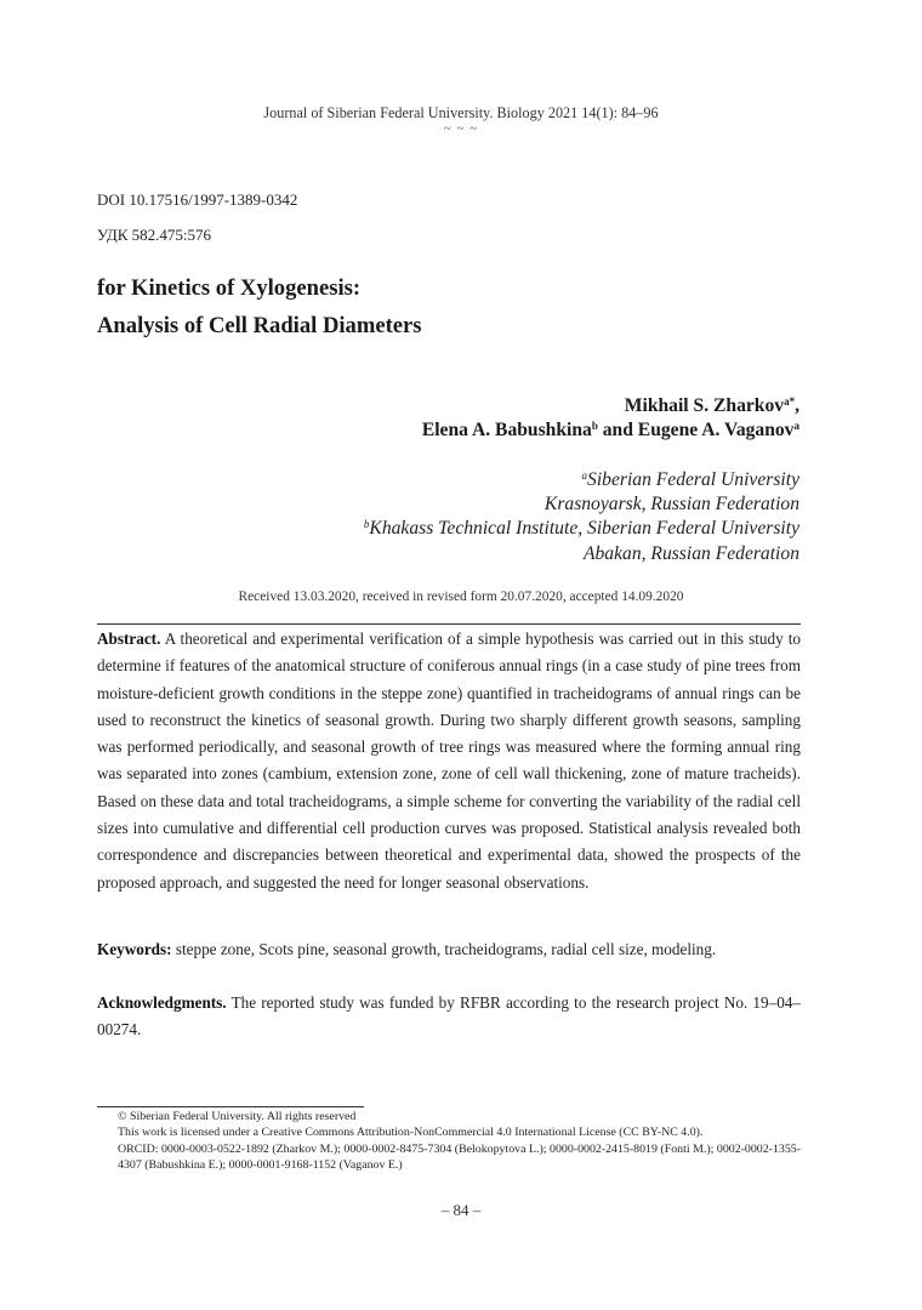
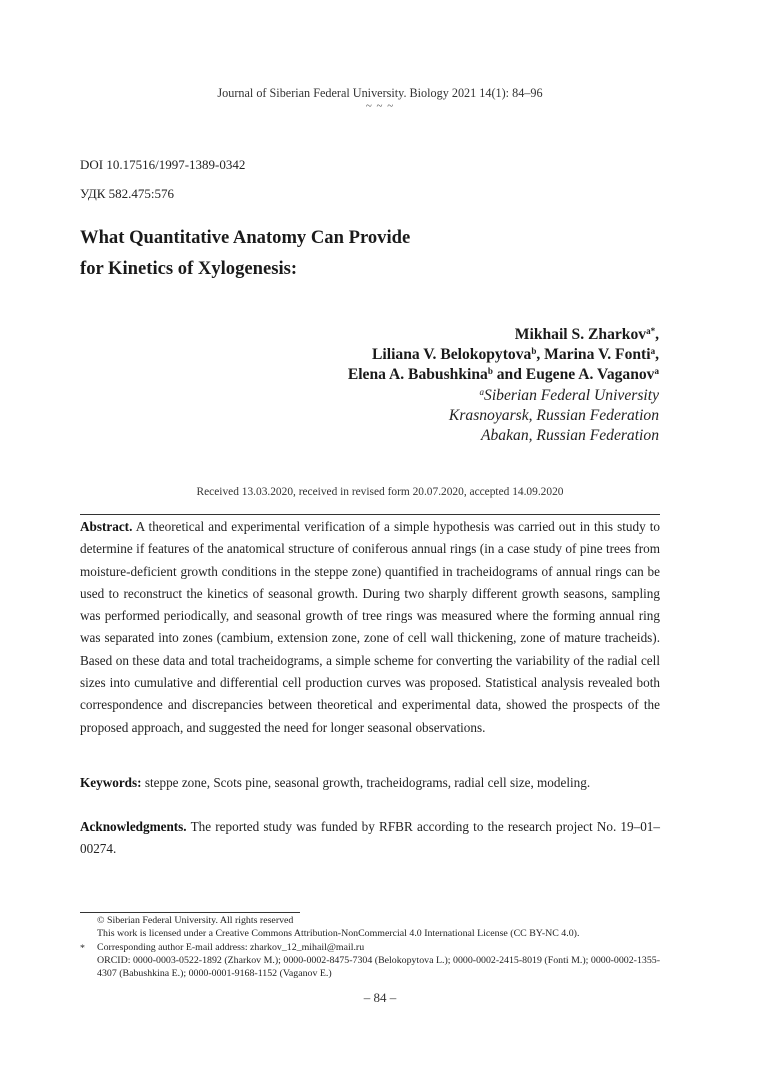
  Journal of Siberian Federal University. Biology 2021 14(1): 84–96
  ~ ~ ~
  DOI 10.17516/1997-1389-0342
  УДК 582.475:576
+ What Quantitative Anatomy Can Provide
  for Kinetics of Xylogenesis:
- Analysis of Cell Radial Diameters
  Mikhail S. Zharkova*,
+ Liliana V. Belokopytovab, Marina V. Fontia,
  Elena A. Babushkinab and Eugene A. Vaganova
  aSiberian Federal University
  Krasnoyarsk, Russian Federation
- bKhakass Technical Institute, Siberian Federal University
  Abakan, Russian Federation
  Received 13.03.2020, received in revised form 20.07.2020, accepted 14.09.2020
  Abstract. A theoretical and experimental verification of a simple hypothesis was carried out in this study to determine if features of the anatomical structure of coniferous annual rings (in a case study of pine trees from moisture-deficient growth conditions in the steppe zone) quantified in tracheidograms of annual rings can be used to reconstruct the kinetics of seasonal growth. During two sharply different growth seasons, sampling was performed periodically, and seasonal growth of tree rings was measured where the forming annual ring was separated into zones (cambium, extension zone, zone of cell wall thickening, zone of mature tracheids). Based on these data and total tracheidograms, a simple scheme for converting the variability of the radial cell sizes into cumulative and differential cell production curves was proposed. Statistical analysis revealed both correspondence and discrepancies between theoretical and experimental data, showed the prospects of the proposed approach, and suggested the need for longer seasonal observations.
  Keywords: steppe zone, Scots pine, seasonal growth, tracheidograms, radial cell size, modeling.
- Acknowledgments. The reported study was funded by RFBR according to the research project No. 19–04–00274.
+ Acknowledgments. The reported study was funded by RFBR according to the research project No. 19–01–00274.
  © Siberian Federal University. All rights reserved
  This work is licensed under a Creative Commons Attribution-NonCommercial 4.0 International License (CC BY-NC 4.0).
+ *
+ Corresponding author E-mail address: zharkov_12_mihail@mail.ru
- ORCID: 0000-0003-0522-1892 (Zharkov M.); 0000-0002-8475-7304 (Belokopytova L.); 0000-0002-2415-8019 (Fonti M.); 0002-0002-1355-4307 (Babushkina E.); 0000-0001-9168-1152 (Vaganov E.)
+ ORCID: 0000-0003-0522-1892 (Zharkov M.); 0000-0002-8475-7304 (Belokopytova L.); 0000-0002-2415-8019 (Fonti M.); 0000-0002-1355-4307 (Babushkina E.); 0000-0001-9168-1152 (Vaganov E.)
  – 84 –
